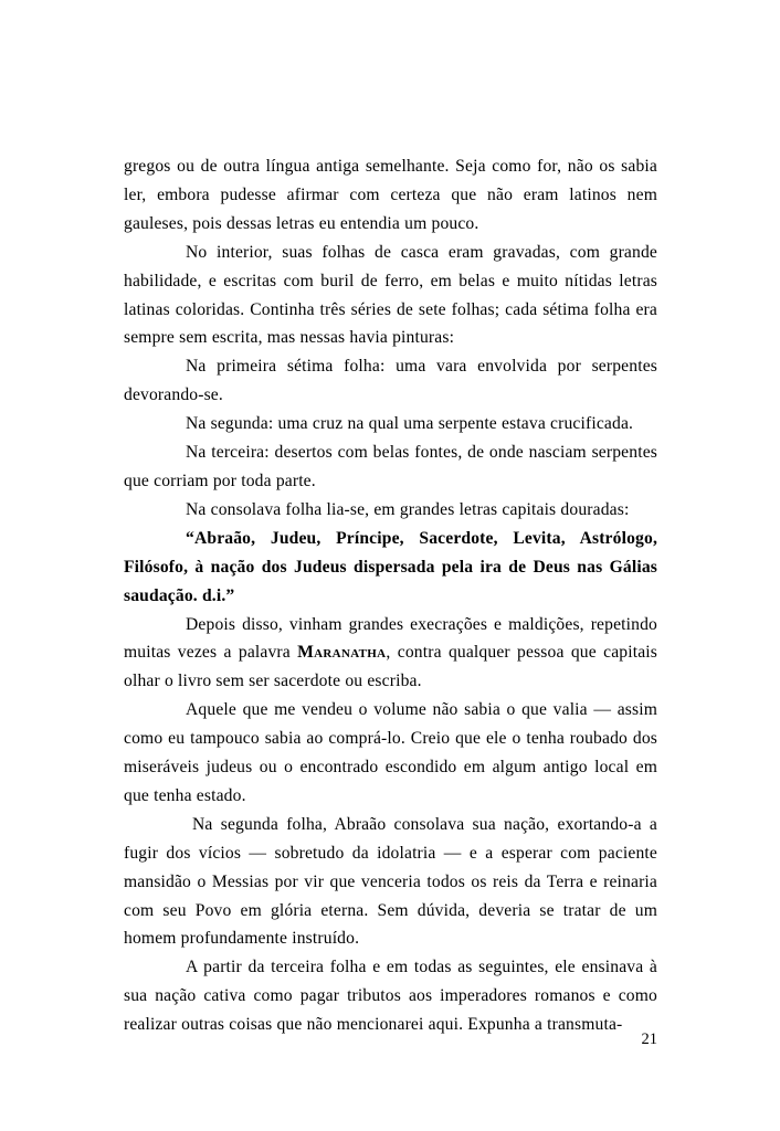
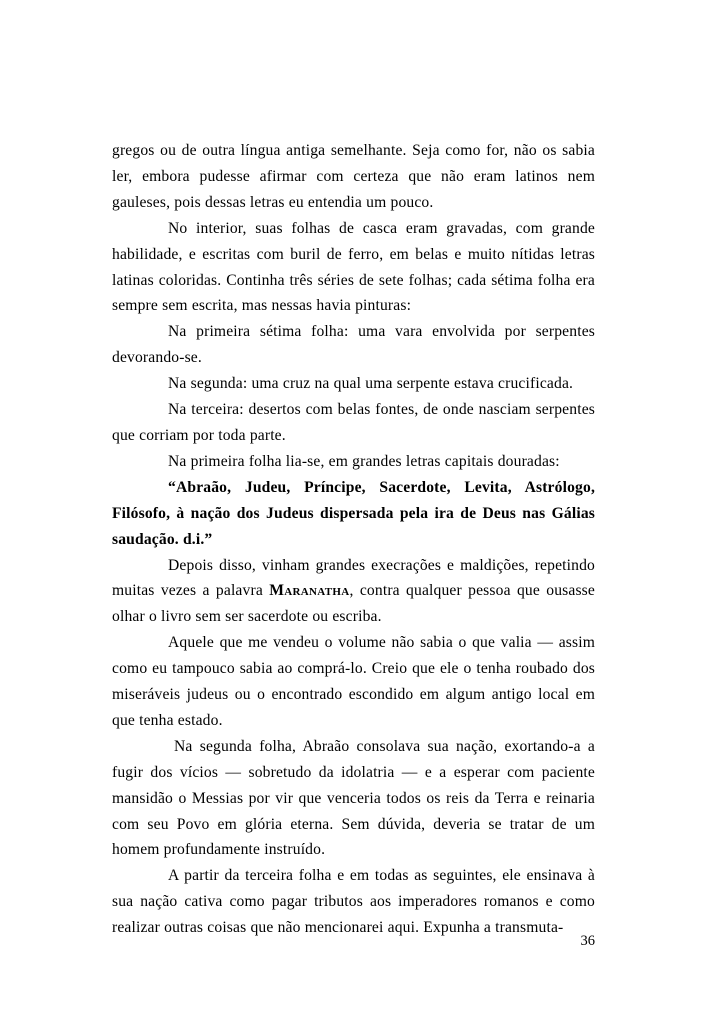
  gregos ou de outra língua antiga semelhante. Seja como for, não os sabia ler, embora pudesse afirmar com certeza que não eram latinos nem gauleses, pois dessas letras eu entendia um pouco.
  No interior, suas folhas de casca eram gravadas, com grande habilidade, e escritas com buril de ferro, em belas e muito nítidas letras latinas coloridas. Continha três séries de sete folhas; cada sétima folha era sempre sem escrita, mas nessas havia pinturas:
  Na primeira sétima folha: uma vara envolvida por serpentes devorando-se.
  Na segunda: uma cruz na qual uma serpente estava crucificada.
  Na terceira: desertos com belas fontes, de onde nasciam serpentes que corriam por toda parte.
- Na consolava folha lia-se, em grandes letras capitais douradas:
+ Na primeira folha lia-se, em grandes letras capitais douradas:
  “Abraão, Judeu, Príncipe, Sacerdote, Levita, Astrólogo, Filósofo, à nação dos Judeus dispersada pela ira de Deus nas Gálias saudação. d.i.”
- Depois disso, vinham grandes execrações e maldições, repetindo muitas vezes a palavra Maranatha, contra qualquer pessoa que capitais olhar o livro sem ser sacerdote ou escriba.
+ Depois disso, vinham grandes execrações e maldições, repetindo muitas vezes a palavra Maranatha, contra qualquer pessoa que ousasse olhar o livro sem ser sacerdote ou escriba.
  Aquele que me vendeu o volume não sabia o que valia — assim como eu tampouco sabia ao comprá-lo. Creio que ele o tenha roubado dos miseráveis judeus ou o encontrado escondido em algum antigo local em que tenha estado.
  Na segunda folha, Abraão consolava sua nação, exortando-a a fugir dos vícios — sobretudo da idolatria — e a esperar com paciente mansidão o Messias por vir que venceria todos os reis da Terra e reinaria com seu Povo em glória eterna. Sem dúvida, deveria se tratar de um homem profundamente instruído.
  A partir da terceira folha e em todas as seguintes, ele ensinava à sua nação cativa como pagar tributos aos imperadores romanos e como realizar outras coisas que não mencionarei aqui. Expunha a transmuta-
- 21
+ 36
